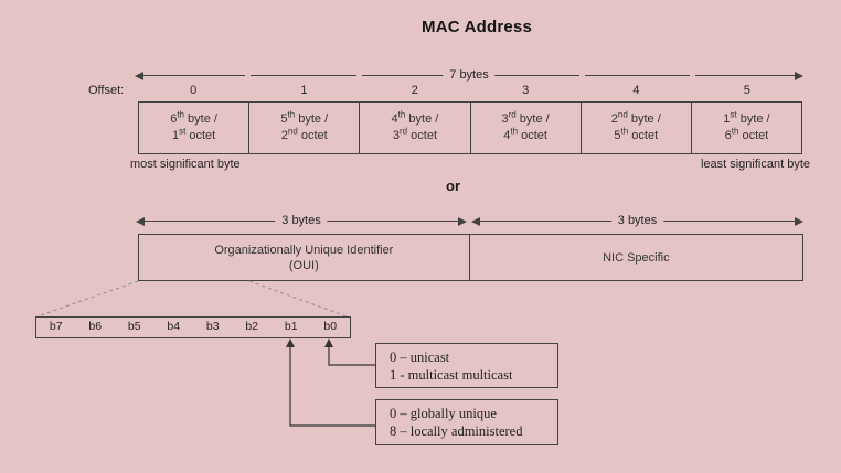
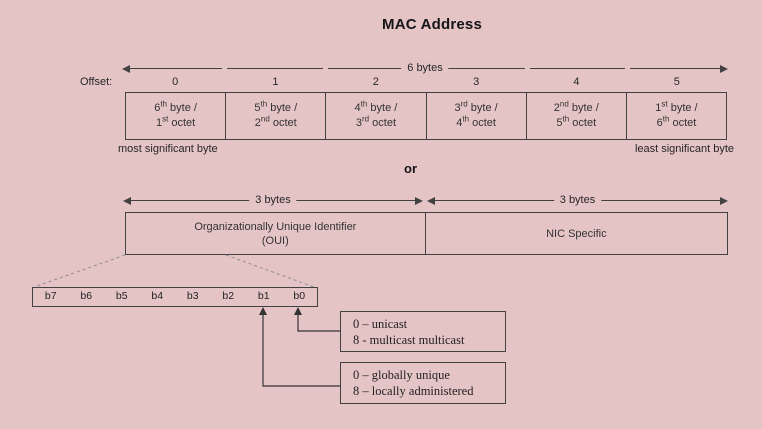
  MAC Address
- 7 bytes
+ 6 bytes
  Offset:
  0
  1
  2
  3
  4
  5
  6th byte /
  1st octet
  5th byte /
  2nd octet
  4th byte /
  3rd octet
  3rd byte /
  4th octet
  2nd byte /
  5th octet
  1st byte /
  6th octet
  most significant byte
  least significant byte
  or
  3 bytes
  3 bytes
  Organizationally Unique Identifier
  (OUI)
  NIC Specific
  b7
  b6
  b5
  b4
  b3
  b2
  b1
  b0
  0 – unicast
- 1 - multicast multicast
+ 8 - multicast multicast
  0 – globally unique
  8 – locally administered
